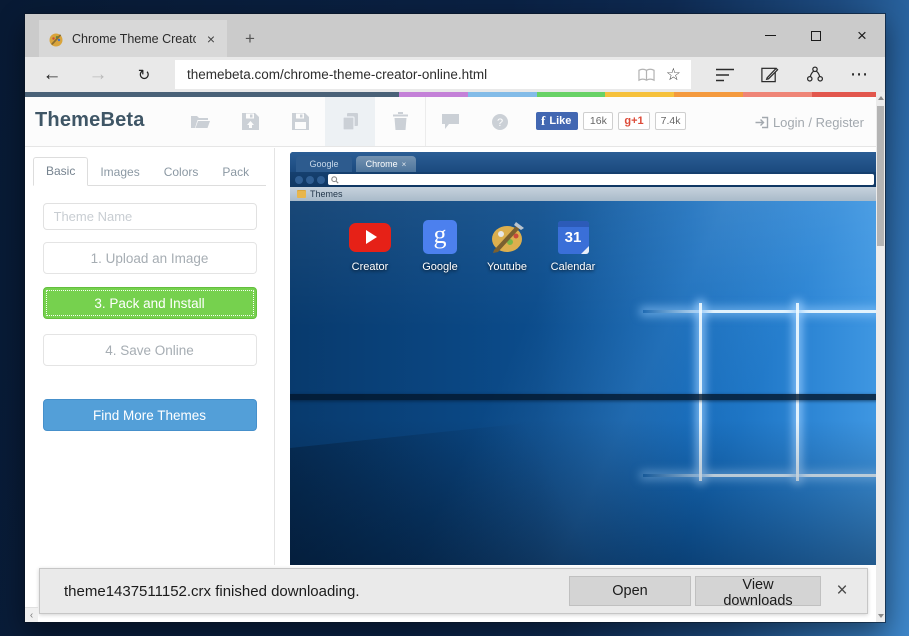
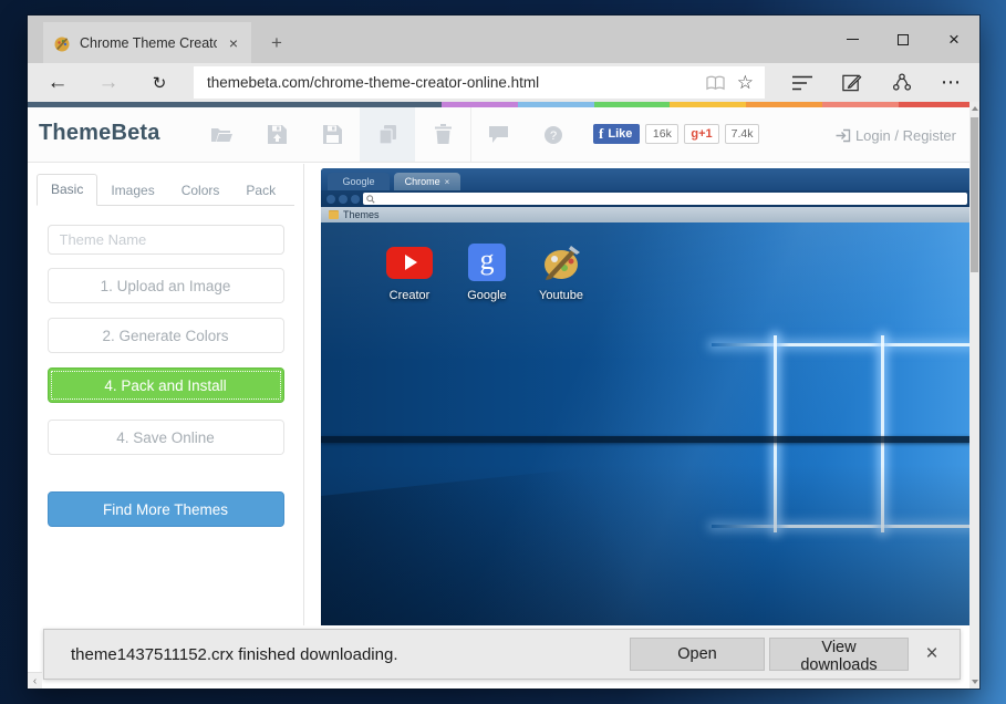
  Chrome Theme Creat
  ×
  +
  ×
  ←
  →
  ↻
  themebeta.com/chrome-theme-creator-online.html
  ☆
  ⋯
  ThemeBeta
  ?
  f
  Like
  16k
  g+1
  7.4k
  Login / Register
  Basic
  Images
  Colors
  Pack
  Theme Name
  1. Upload an Image
+ 2. Generate Colors
- 3. Pack and Install
+ 4. Pack and Install
  4. Save Online
  Find More Themes
  Google
  Chrome
  ×
  Themes
  Creator
  g
  Google
  Youtube
- 31
- Calendar
  theme1437511152.crx finished downloading.
  Open
  View downloads
  ×
  ‹
